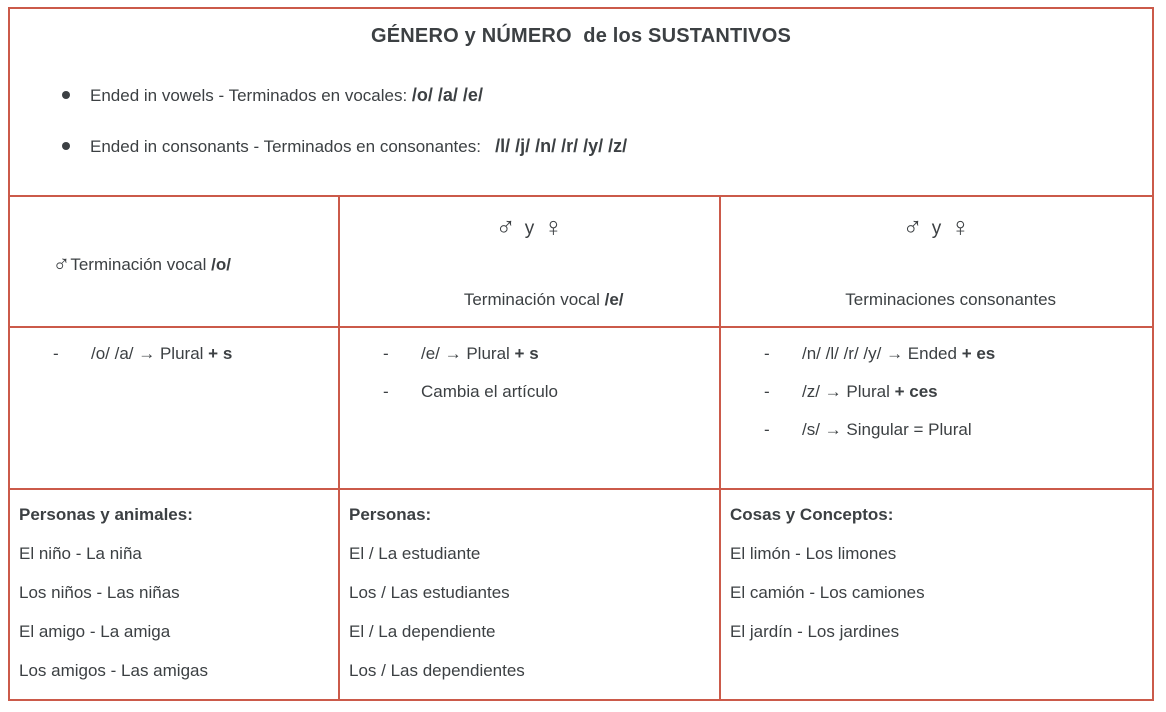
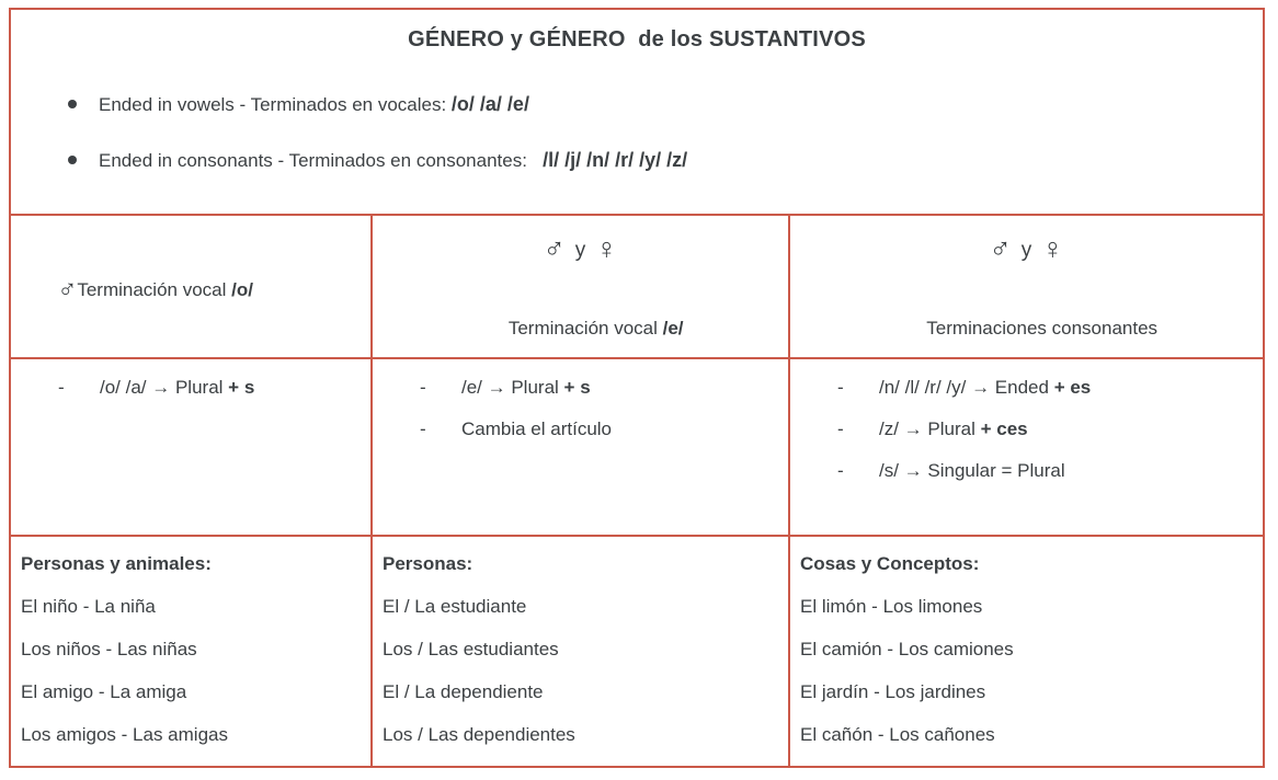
- GÉNERO y NÚMERO de los SUSTANTIVOS
+ GÉNERO y GÉNERO de los SUSTANTIVOS
  Ended in vowels - Terminados en vocales: /o/ /a/ /e/
  Ended in consonants - Terminados en consonantes: /l/ /j/ /n/ /r/ /y/ /z/
  ♂Terminación vocal /o/
  ♂ y ♀
  Terminación vocal /e/
  ♂ y ♀
  Terminaciones consonantes
  -
  /o/ /a/ → Plural + s
  -
  /e/ → Plural + s
  -
  Cambia el artículo
  -
  /n/ /l/ /r/ /y/ → Ended + es
  -
  /z/ → Plural + ces
  -
  /s/ → Singular = Plural
  Personas y animales:
  El niño - La niña
  Los niños - Las niñas
  El amigo - La amiga
  Los amigos - Las amigas
  Personas:
  El / La estudiante
  Los / Las estudiantes
  El / La dependiente
  Los / Las dependientes
  Cosas y Conceptos:
  El limón - Los limones
  El camión - Los camiones
  El jardín - Los jardines
+ El cañón - Los cañones
